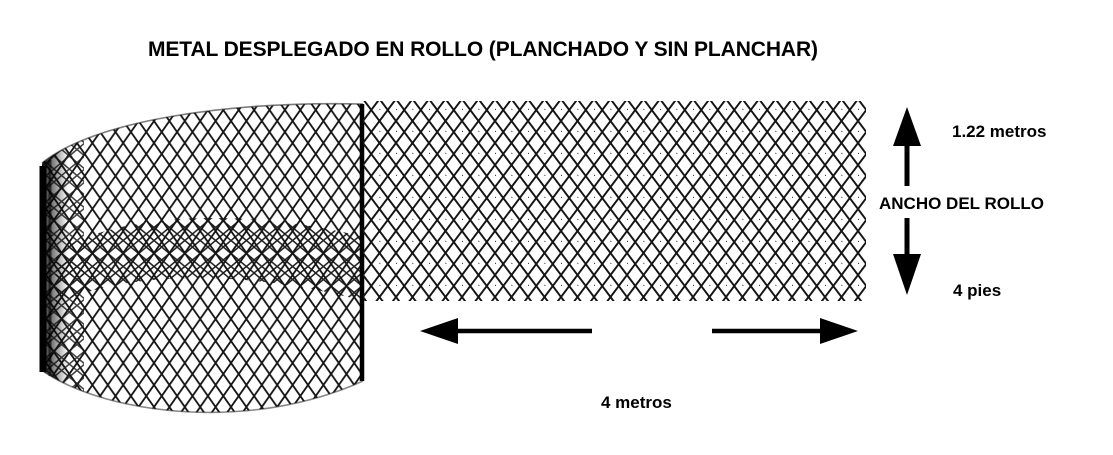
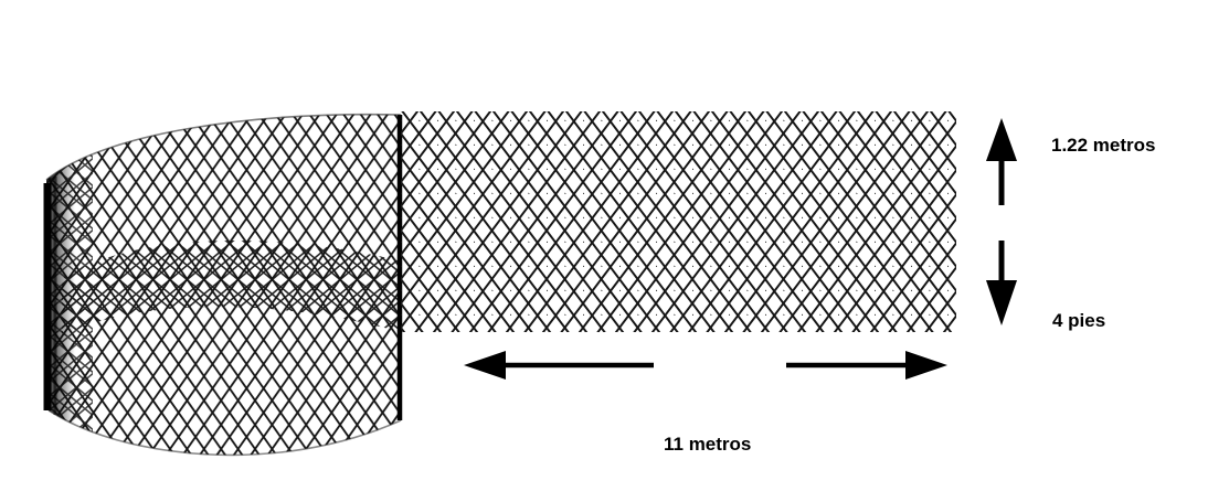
- METAL DESPLEGADO EN ROLLO (PLANCHADO Y SIN PLANCHAR)
  1.22 metros
- ANCHO DEL ROLLO
  4 pies
- 4 metros
+ 11 metros
